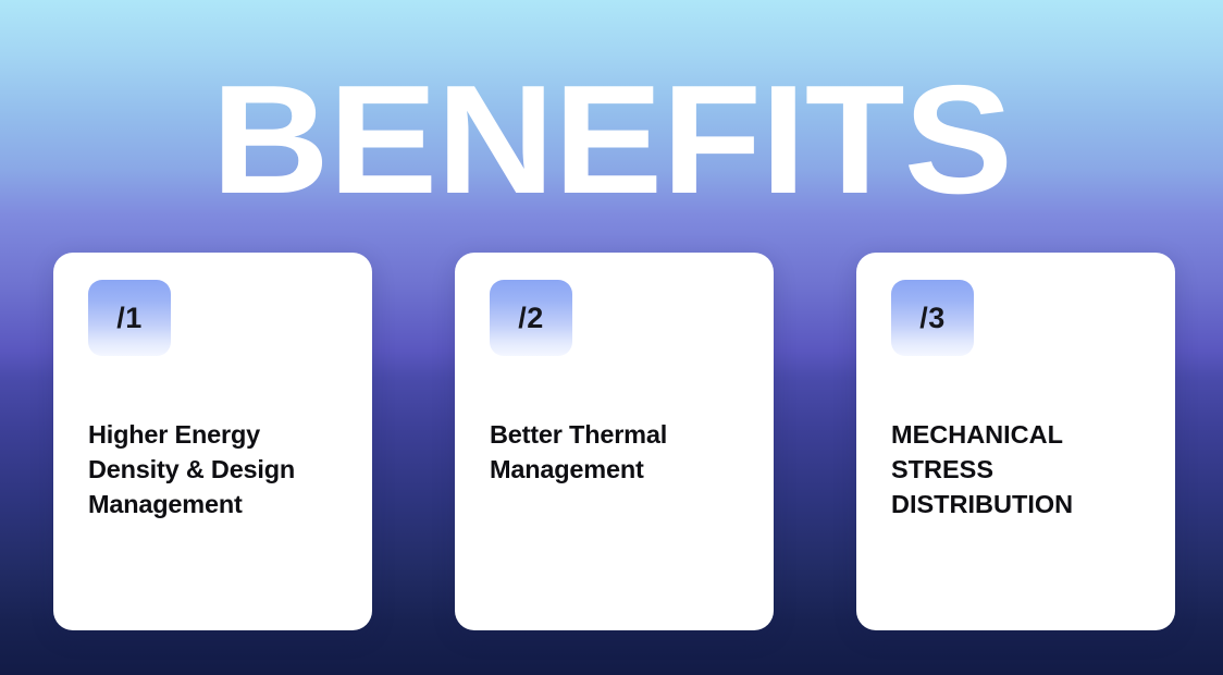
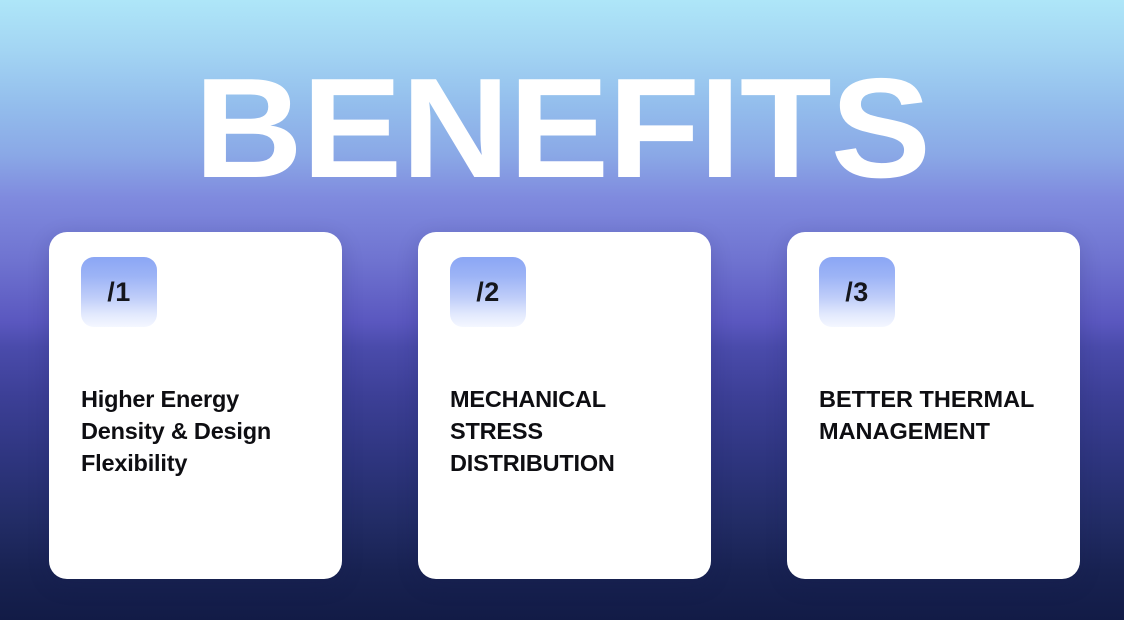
  BENEFITS
  /1
- Higher Energy Density & Design Management
+ Higher Energy Density & Design Flexibility
  /2
- Better Thermal Management
+ MECHANICAL STRESS DISTRIBUTION
  /3
- MECHANICAL STRESS DISTRIBUTION
+ BETTER THERMAL MANAGEMENT
